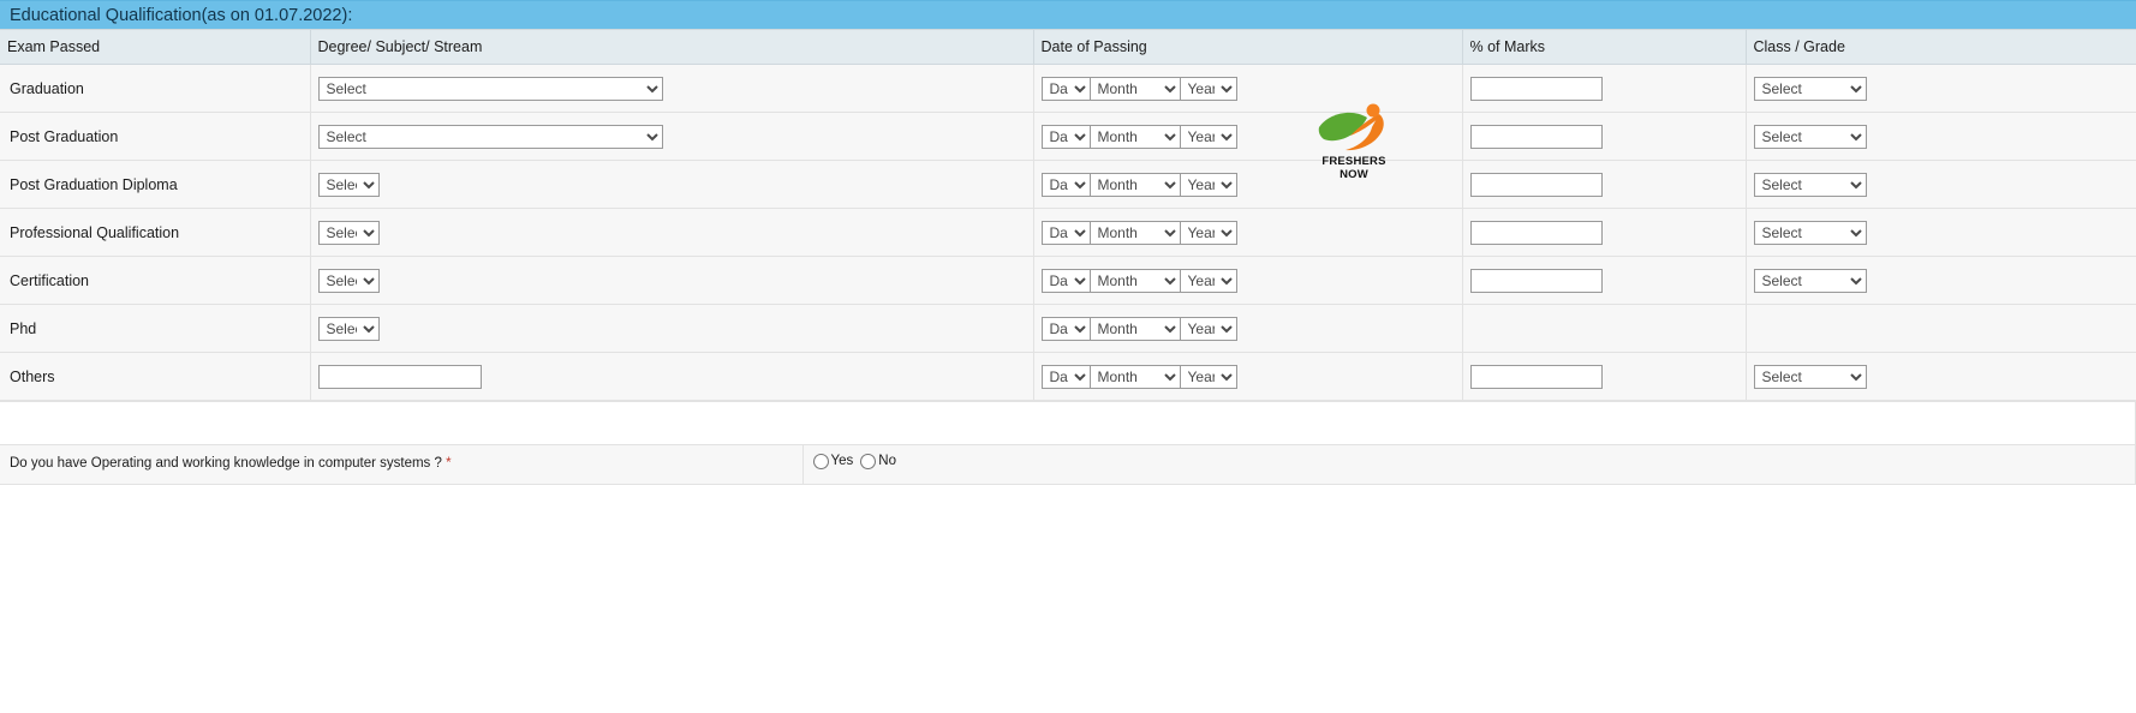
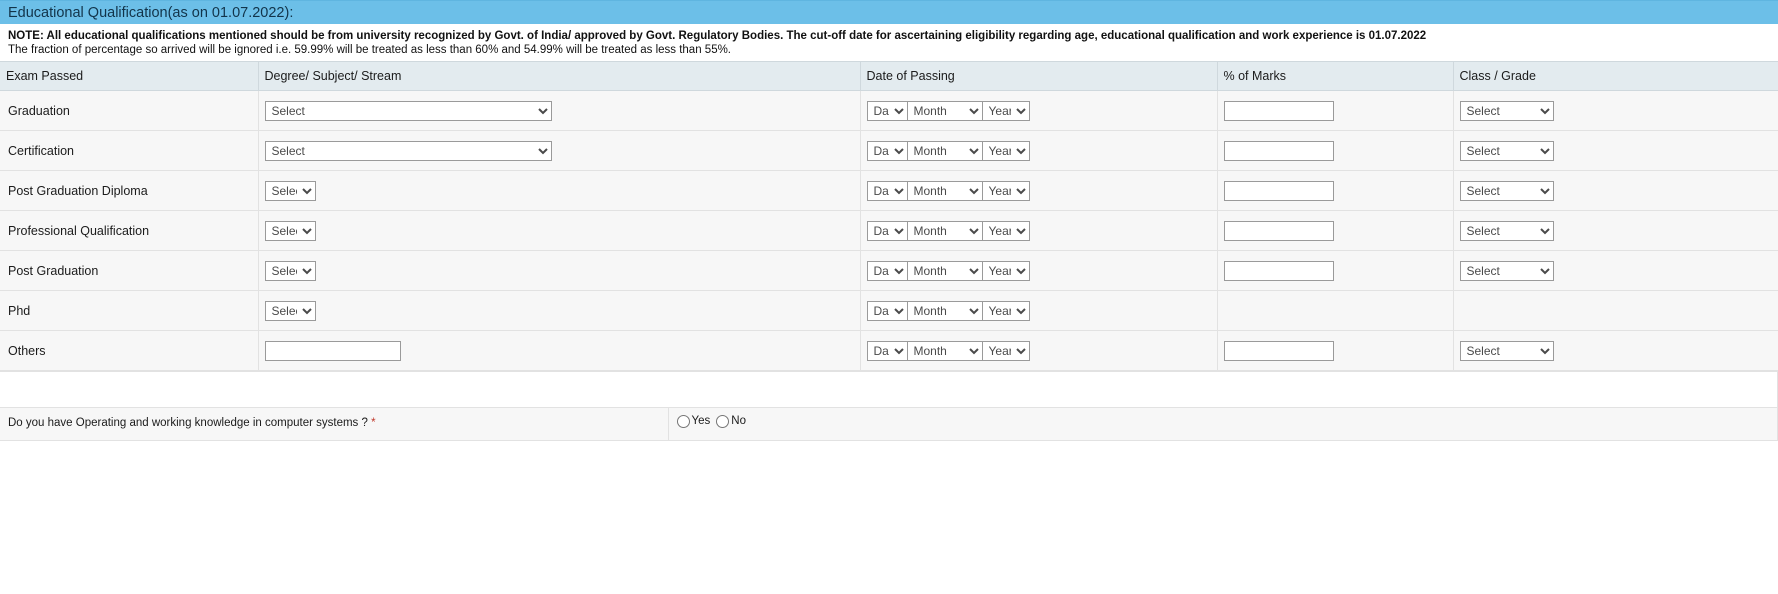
  Educational Qualification(as on 01.07.2022):
+ NOTE: All educational qualifications mentioned should be from university recognized by Govt. of India/ approved by Govt. Regulatory Bodies. The cut-off date for ascertaining eligibility regarding age, educational qualification and work experience is 01.07.2022
+ The fraction of percentage so arrived will be ignored i.e. 59.99% will be treated as less than 60% and 54.99% will be treated as less than 55%.
  Exam Passed	Degree/ Subject/ Stream	Date of Passing	% of Marks	Class / Grade
  Graduation	Select	Da Month Yea		Select
- Post Graduation	Select	Da Month Yea		Select
+ Certification	Select	Da Month Yea		Select
  Post Graduation Diploma	Sele	Da Month Yea		Select
  Professional Qualification	Sele	Da Month Yea		Select
- Certification	Sele	Da Month Yea		Select
+ Post Graduation	Sele	Da Month Yea		Select
  Phd	Sele	Da Month Yea
  Others		Da Month Yea		Select
- FRESHERS NOW
  Do you have Operating and working knowledge in computer systems ? *	Yes No
